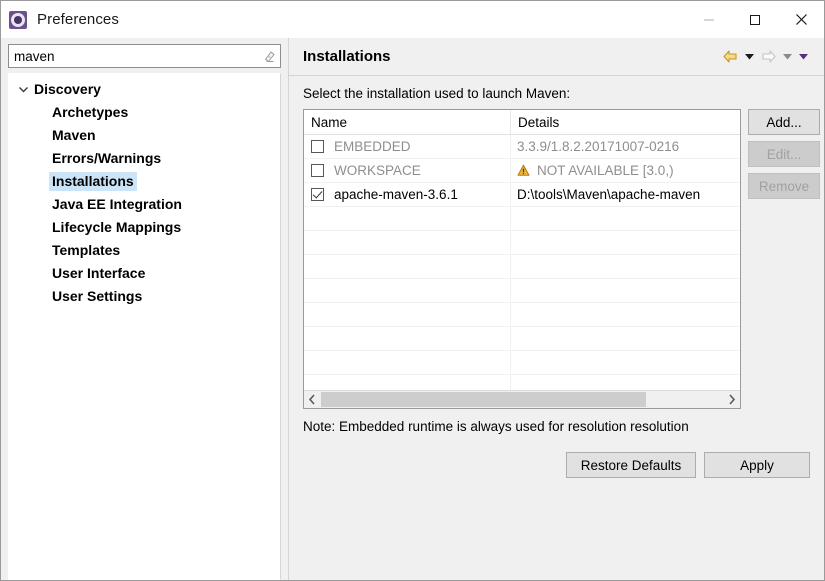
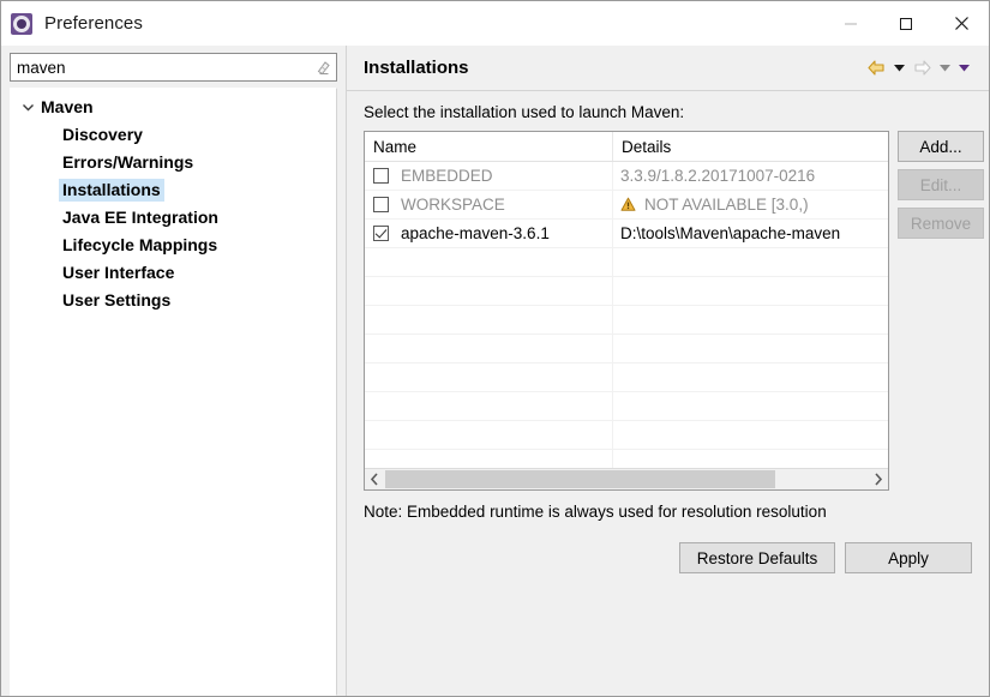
  Preferences
  maven
- Discovery
+ Maven
- Archetypes
- Maven
+ Discovery
  Errors/Warnings
  Installations
  Java EE Integration
  Lifecycle Mappings
- Templates
  User Interface
  User Settings
  Installations
  Select the installation used to launch Maven:
  Name
  Details
  EMBEDDED
  3.3.9/1.8.2.20171007-0216
  WORKSPACE
  NOT AVAILABLE [3.0,)
  apache-maven-3.6.1
  D:\tools\Maven\apache-maven
  Add...
  Edit...
  Remove
  Note: Embedded runtime is always used for resolution resolution
  Restore Defaults
  Apply
